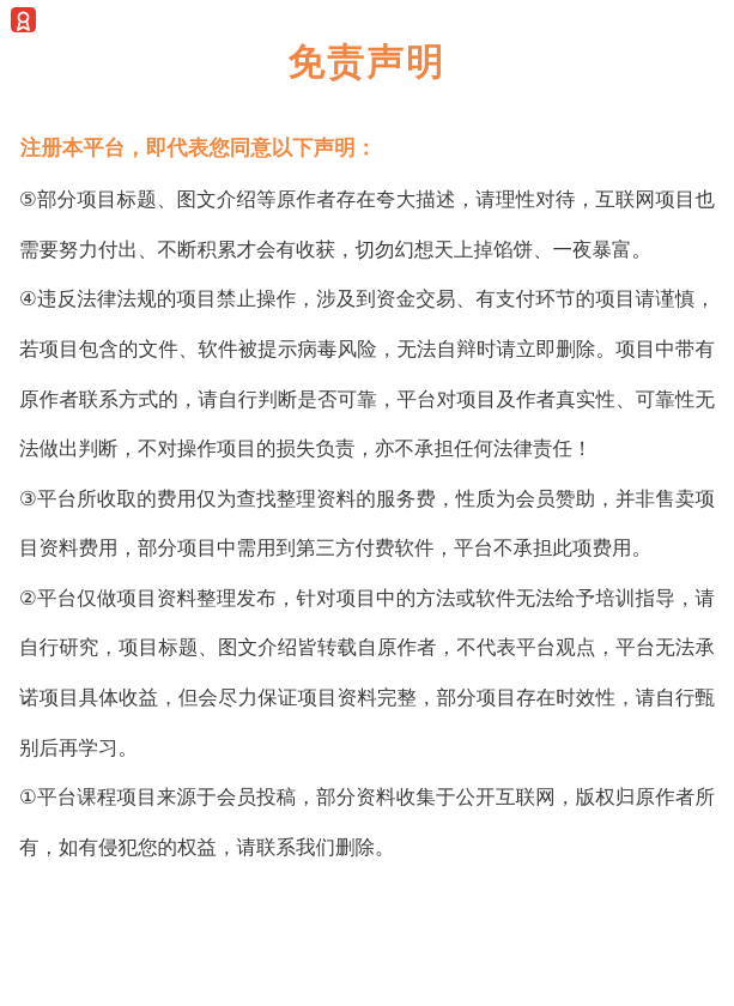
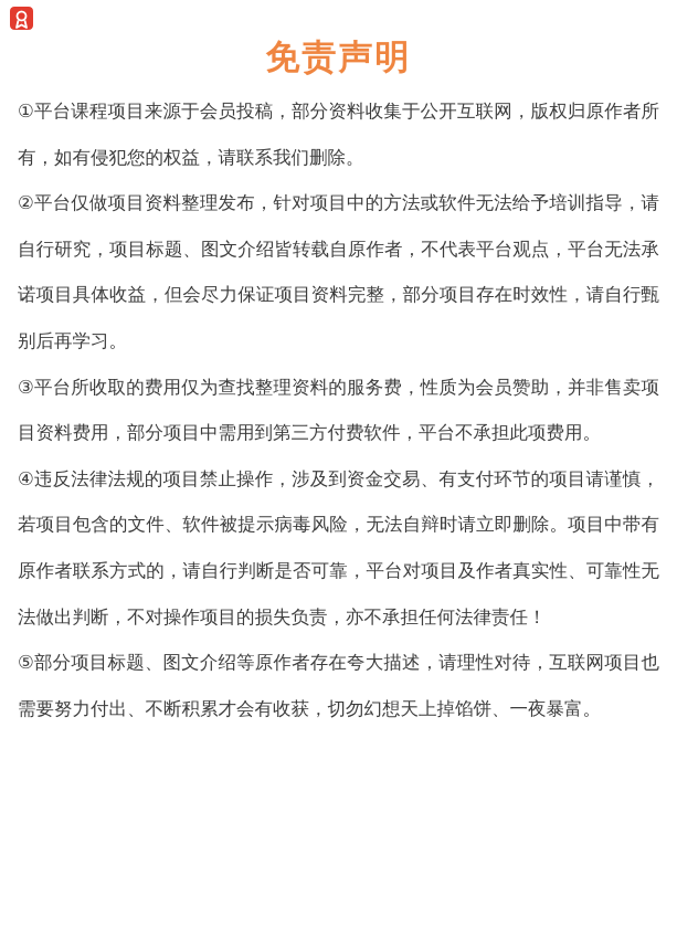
  免责声明
- 注册本平台，即代表您同意以下声明：
- ⑤部分项目标题、图文介绍等原作者存在夸大描述，请理性对待，互联网项目也需要努力付出、不断积累才会有收获，切勿幻想天上掉馅饼、一夜暴富。
+ ①平台课程项目来源于会员投稿，部分资料收集于公开互联网，版权归原作者所有，如有侵犯您的权益，请联系我们删除。
- ④违反法律法规的项目禁止操作，涉及到资金交易、有支付环节的项目请谨慎，若项目包含的文件、软件被提示病毒风险，无法自辩时请立即删除。项目中带有原作者联系方式的，请自行判断是否可靠，平台对项目及作者真实性、可靠性无法做出判断，不对操作项目的损失负责，亦不承担任何法律责任！
+ ②平台仅做项目资料整理发布，针对项目中的方法或软件无法给予培训指导，请自行研究，项目标题、图文介绍皆转载自原作者，不代表平台观点，平台无法承诺项目具体收益，但会尽力保证项目资料完整，部分项目存在时效性，请自行甄别后再学习。
  ③平台所收取的费用仅为查找整理资料的服务费，性质为会员赞助，并非售卖项目资料费用，部分项目中需用到第三方付费软件，平台不承担此项费用。
- ②平台仅做项目资料整理发布，针对项目中的方法或软件无法给予培训指导，请自行研究，项目标题、图文介绍皆转载自原作者，不代表平台观点，平台无法承诺项目具体收益，但会尽力保证项目资料完整，部分项目存在时效性，请自行甄别后再学习。
+ ④违反法律法规的项目禁止操作，涉及到资金交易、有支付环节的项目请谨慎，若项目包含的文件、软件被提示病毒风险，无法自辩时请立即删除。项目中带有原作者联系方式的，请自行判断是否可靠，平台对项目及作者真实性、可靠性无法做出判断，不对操作项目的损失负责，亦不承担任何法律责任！
- ①平台课程项目来源于会员投稿，部分资料收集于公开互联网，版权归原作者所有，如有侵犯您的权益，请联系我们删除。
+ ⑤部分项目标题、图文介绍等原作者存在夸大描述，请理性对待，互联网项目也需要努力付出、不断积累才会有收获，切勿幻想天上掉馅饼、一夜暴富。
